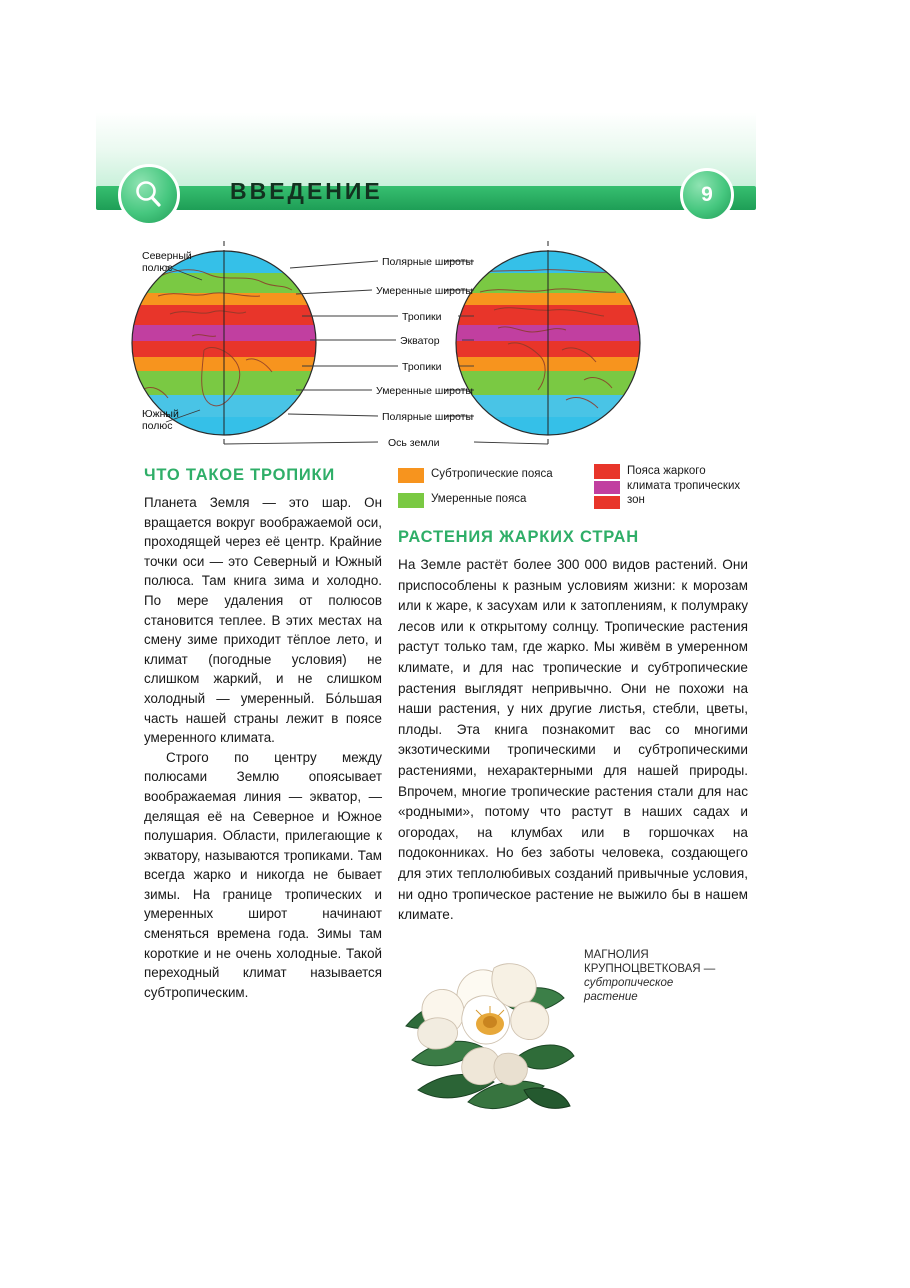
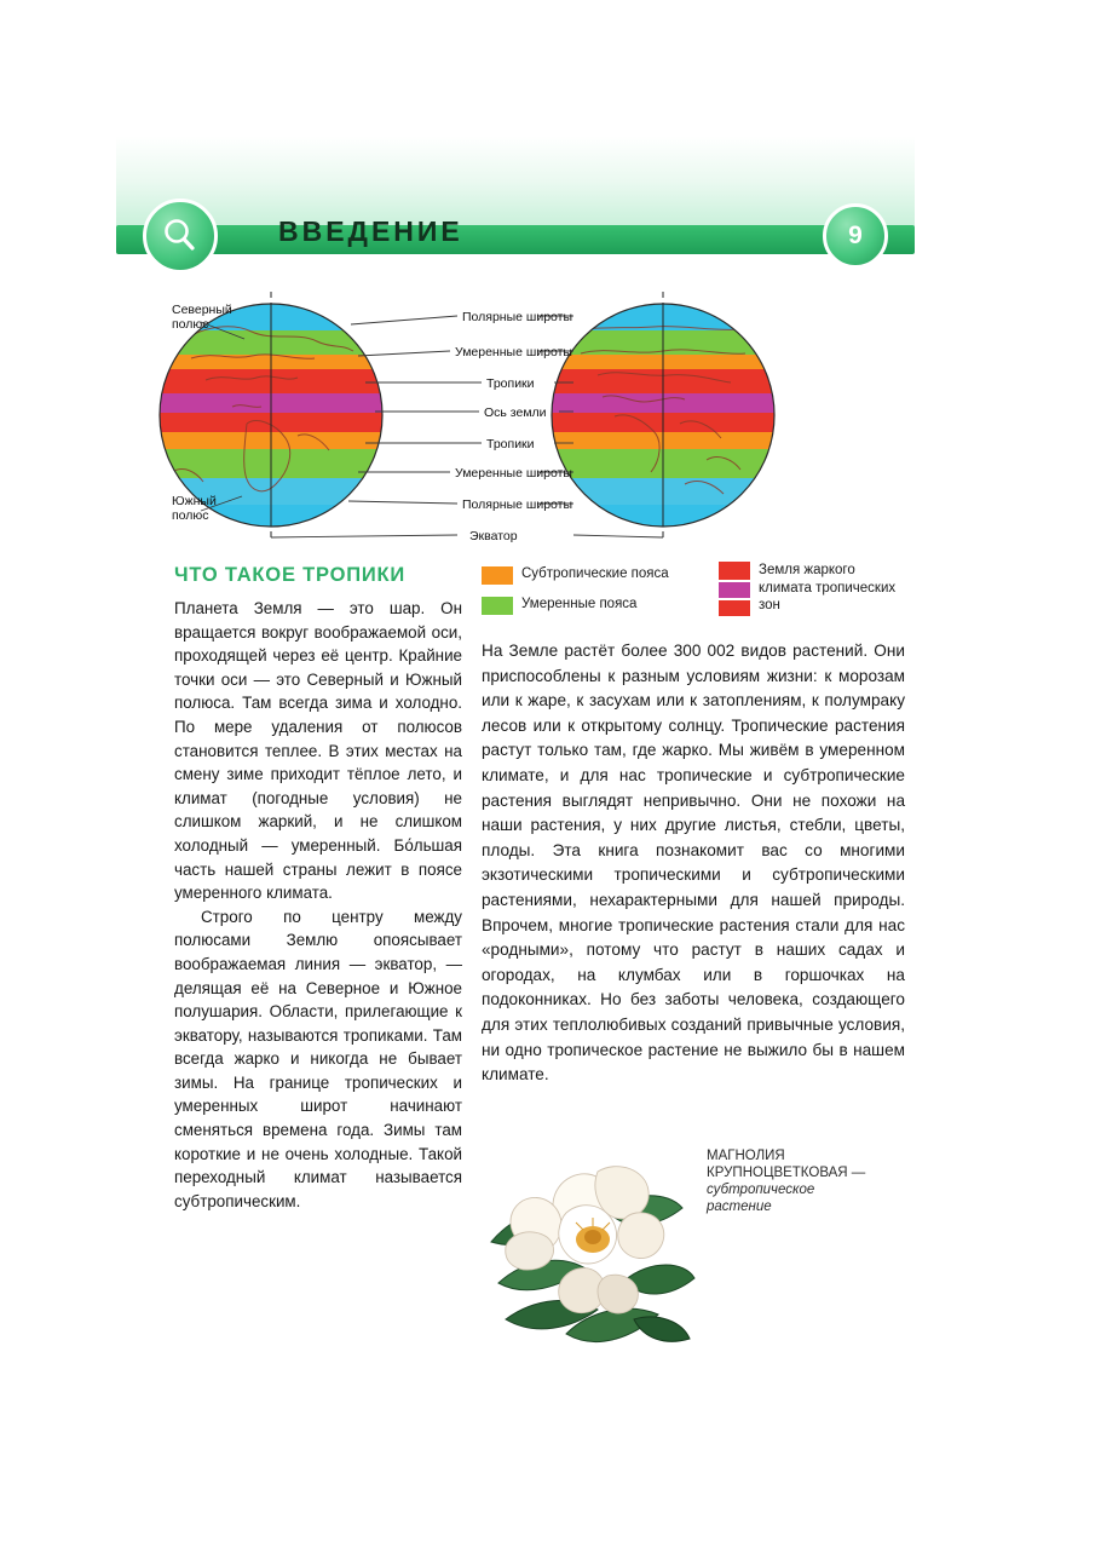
  ВВЕДЕНИЕ
  9
  Северный
  полюс
  Южный
  полюс
  Полярные широты
  Умеренные широты
  Тропики
- Экватор
+ Ось земли
  Тропики
  Умеренные широты
  Полярные широты
- Ось земли
+ Экватор
  Субтропические пояса
  Умеренные пояса
- Пояса жаркого климата тропических зон
+ Земля жаркого климата тропических зон
  ЧТО ТАКОЕ ТРОПИКИ
- Планета Земля — это шар. Он вращается вокруг воображаемой оси, проходящей через её центр. Крайние точки оси — это Северный и Южный полюса. Там книга зима и холодно. По мере удаления от полюсов становится теплее. В этих местах на смену зиме приходит тёплое лето, и климат (погодные условия) не слишком жаркий, и не слишком холодный — умеренный. Бо́льшая часть нашей страны лежит в поясе умеренного климата.
+ Планета Земля — это шар. Он вращается вокруг воображаемой оси, проходящей через её центр. Крайние точки оси — это Северный и Южный полюса. Там всегда зима и холодно. По мере удаления от полюсов становится теплее. В этих местах на смену зиме приходит тёплое лето, и климат (погодные условия) не слишком жаркий, и не слишком холодный — умеренный. Бо́льшая часть нашей страны лежит в поясе умеренного климата.
  Строго по центру между полюсами Землю опоясывает воображаемая линия — экватор, — делящая её на Северное и Южное полушария. Области, прилегающие к экватору, называются тропиками. Там всегда жарко и никогда не бывает зимы. На границе тропических и умеренных широт начинают сменяться времена года. Зимы там короткие и не очень холодные. Такой переходный климат называется субтропическим.
- РАСТЕНИЯ ЖАРКИХ СТРАН
- На Земле растёт более 300 000 видов растений. Они приспособлены к разным условиям жизни: к морозам или к жаре, к засухам или к затоплениям, к полумраку лесов или к открытому солнцу. Тропические растения растут только там, где жарко. Мы живём в умеренном климате, и для нас тропические и субтропические растения выглядят непривычно. Они не похожи на наши растения, у них другие листья, стебли, цветы, плоды. Эта книга познакомит вас со многими экзотическими тропическими и субтропическими растениями, нехарактерными для нашей природы. Впрочем, многие тропические растения стали для нас «родными», потому что растут в наших садах и огородах, на клумбах или в горшочках на подоконниках. Но без заботы человека, создающего для этих теплолюбивых созданий привычные условия, ни одно тропическое растение не выжило бы в нашем климате.
+ На Земле растёт более 300 002 видов растений. Они приспособлены к разным условиям жизни: к морозам или к жаре, к засухам или к затоплениям, к полумраку лесов или к открытому солнцу. Тропические растения растут только там, где жарко. Мы живём в умеренном климате, и для нас тропические и субтропические растения выглядят непривычно. Они не похожи на наши растения, у них другие листья, стебли, цветы, плоды. Эта книга познакомит вас со многими экзотическими тропическими и субтропическими растениями, нехарактерными для нашей природы. Впрочем, многие тропические растения стали для нас «родными», потому что растут в наших садах и огородах, на клумбах или в горшочках на подоконниках. Но без заботы человека, создающего для этих теплолюбивых созданий привычные условия, ни одно тропическое растение не выжило бы в нашем климате.
  МАГНОЛИЯ
  КРУПНОЦВЕТКОВАЯ —
  субтропическое
  растение
